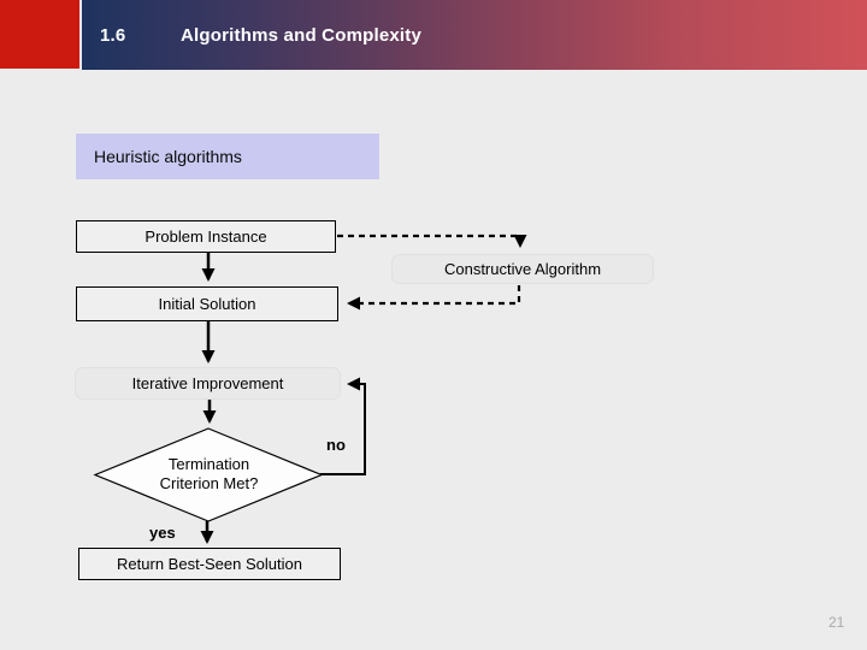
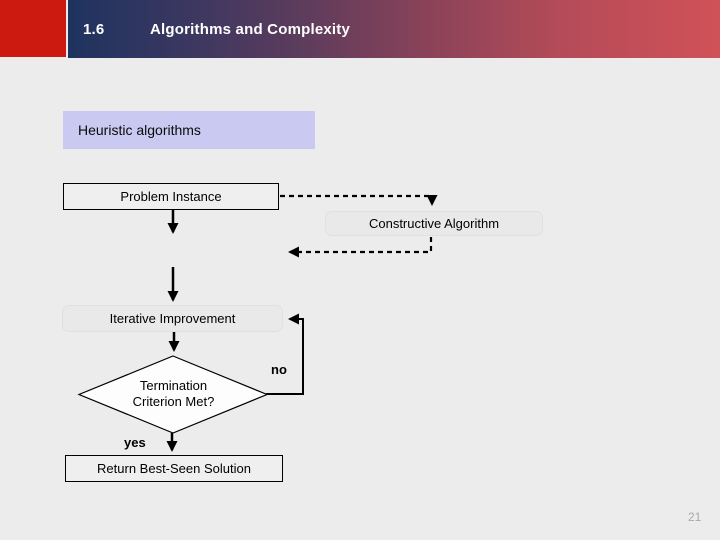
  1.6
  Algorithms and Complexity
  Heuristic algorithms
  Problem Instance
  Constructive Algorithm
- Initial Solution
  Iterative Improvement
  Termination
  Criterion Met?
  no
  yes
  Return Best-Seen Solution
  21
